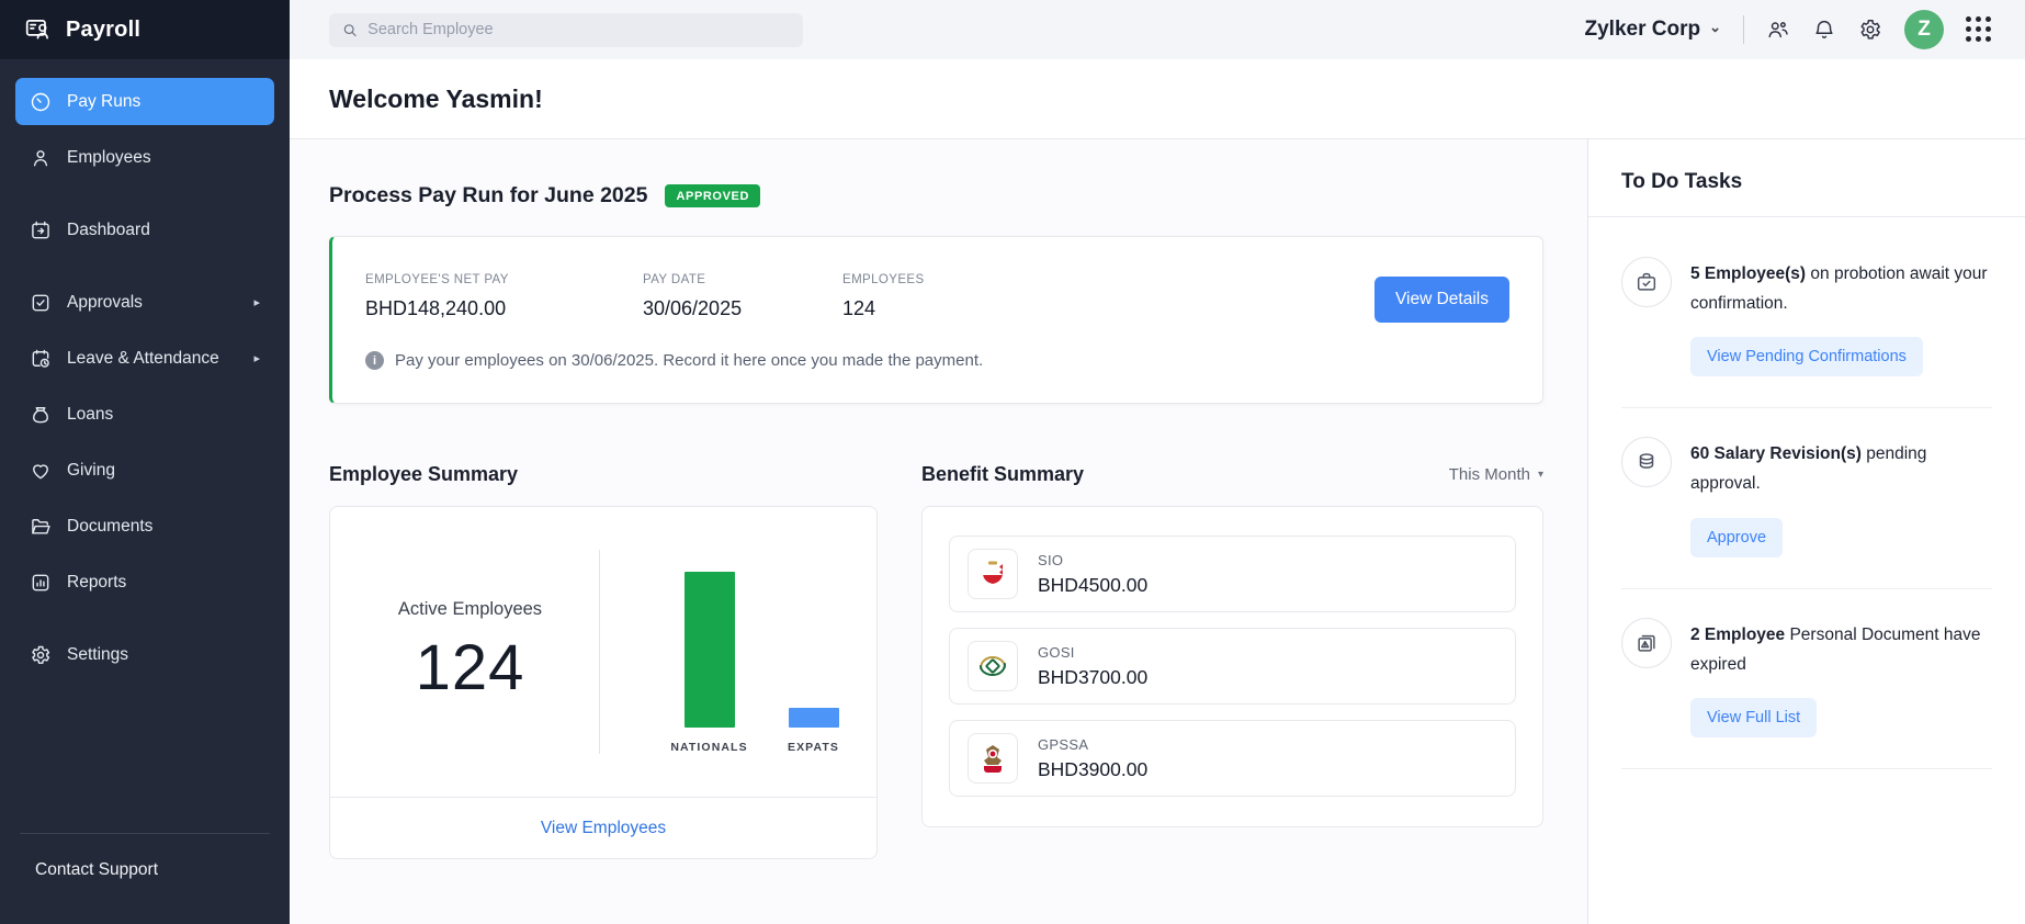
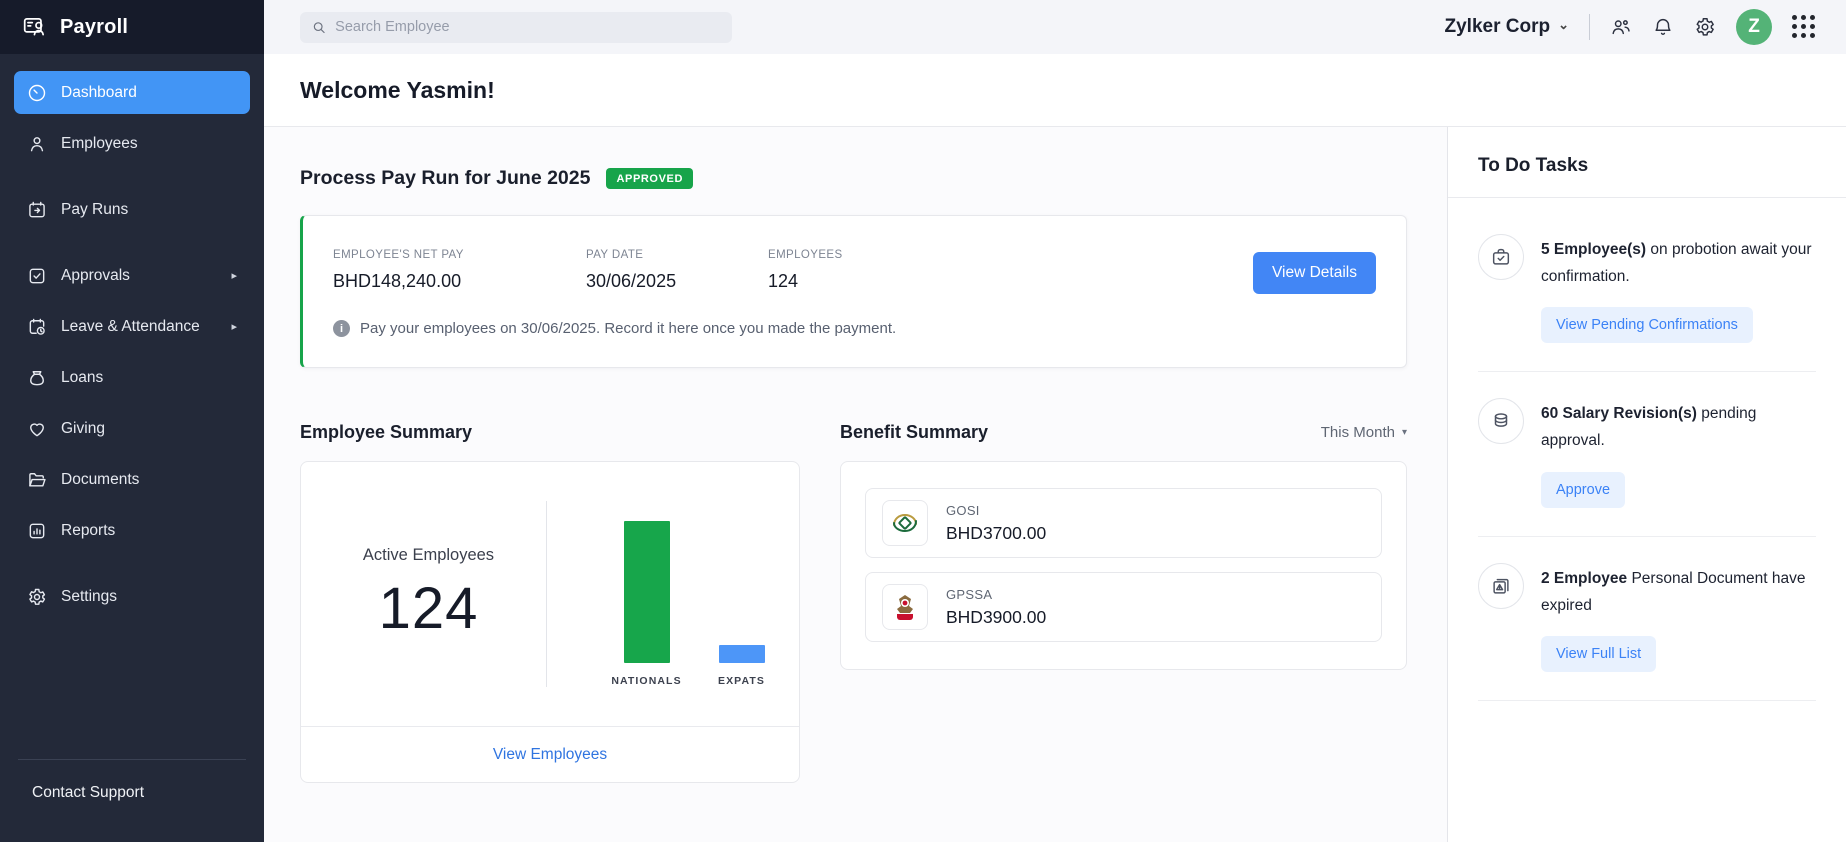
  Payroll
- Pay Runs
+ Dashboard
  Employees
- Dashboard
+ Pay Runs
  Approvals
  ▸
  Leave & Attendance
  ▸
  Loans
  Giving
  Documents
  Reports
  Settings
  Contact Support
  Search Employee
  Zylker Corp
  ⌄
  Z
  Welcome Yasmin!
  Process Pay Run for June 2025
  APPROVED
  EMPLOYEE'S NET PAY
  BHD148,240.00
  PAY DATE
  30/06/2025
  EMPLOYEES
  124
  View Details
  i
  Pay your employees on 30/06/2025. Record it here once you made the payment.
  Employee Summary
  Active Employees
  124
  NATIONALS
  EXPATS
  View Employees
  Benefit Summary
  This Month
  ▾
- SIO
- BHD4500.00
  GOSI
  BHD3700.00
  GPSSA
  BHD3900.00
  To Do Tasks
  5 Employee(s) on probotion await your confirmation.
  View Pending Confirmations
  60 Salary Revision(s) pending approval.
  Approve
  2 Employee Personal Document have expired
  View Full List
